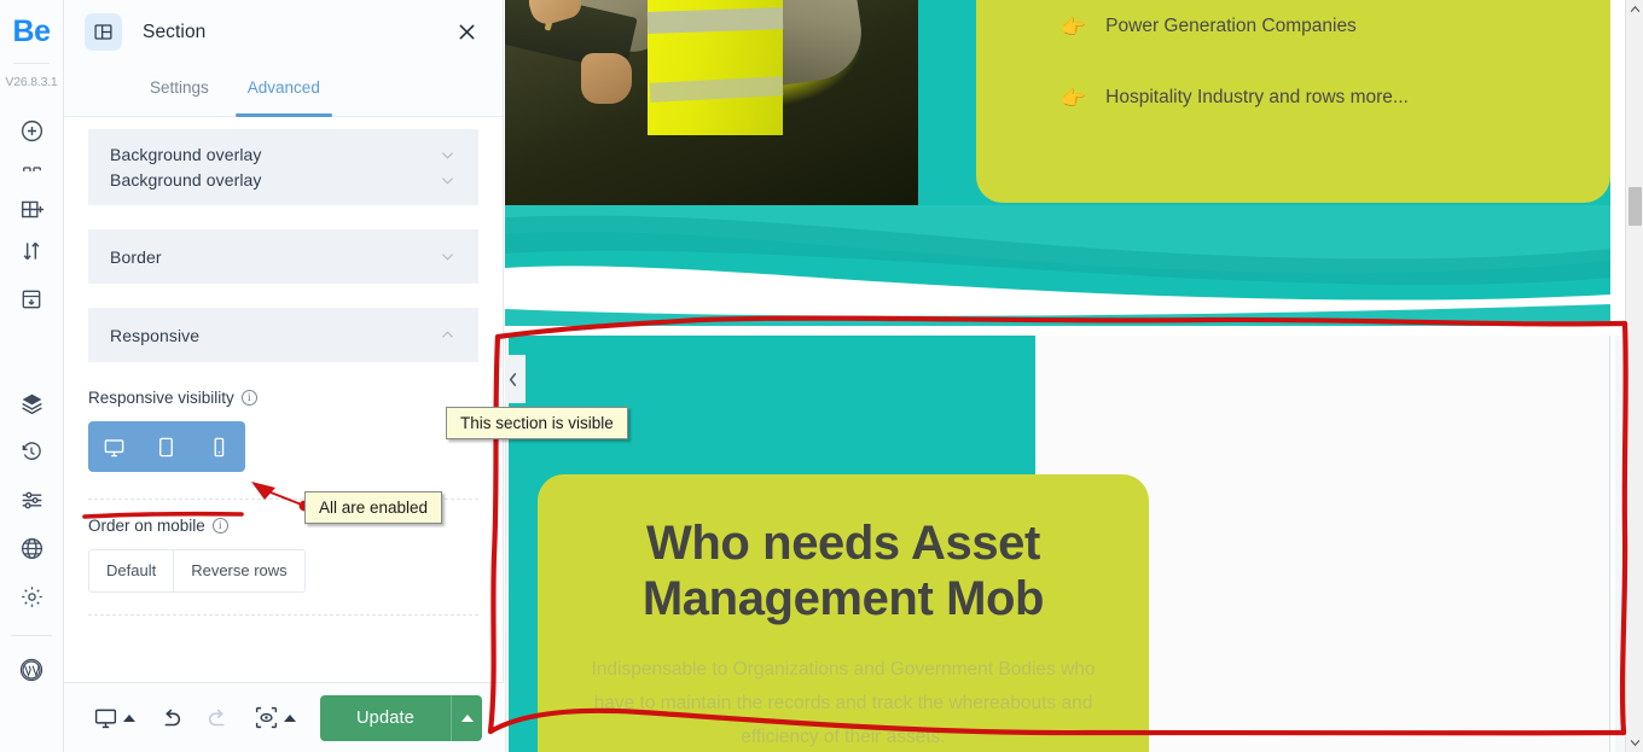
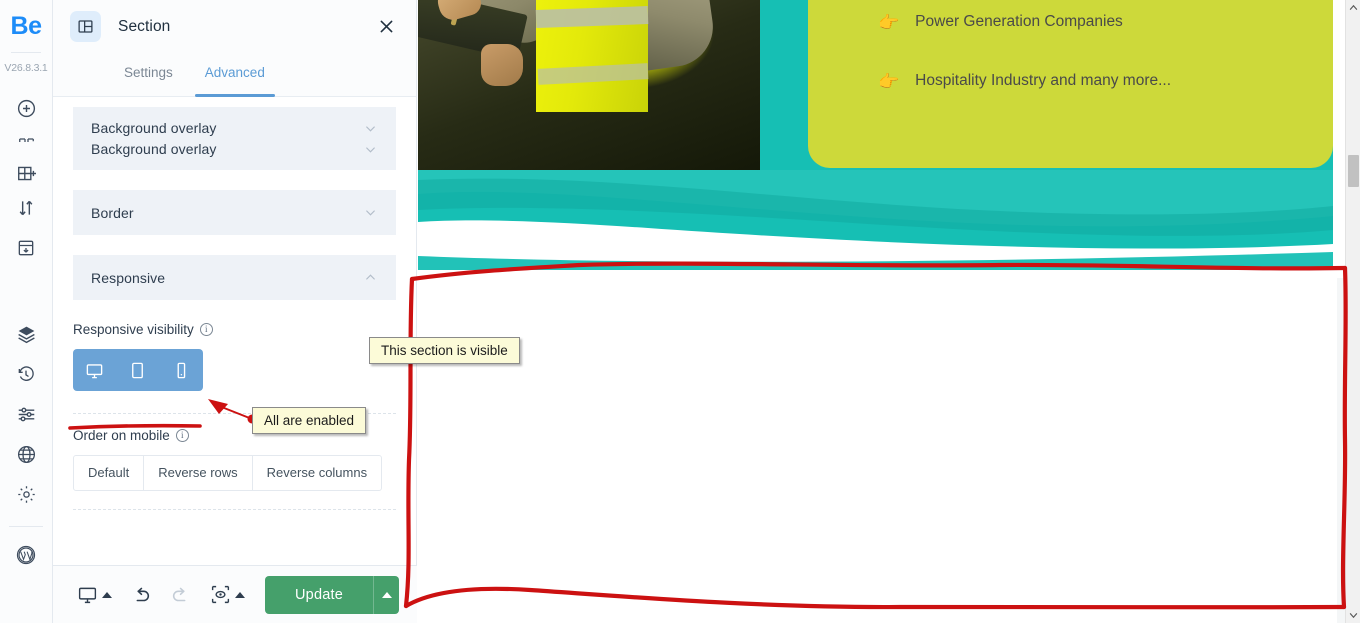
  Be
  V26.8.3.1
  Section
  Settings
  Advanced
  Background overlay
  Background overlay
  Border
  Responsive
  Responsive visibility
  i
  Order on mobile
  i
  Default
  Reverse rows
+ Reverse columns
  Update
  👉
  Power Generation Companies
  👉
- Hospitality Industry and rows more...
+ Hospitality Industry and many more...
- Who needs Asset Management Mob
- Indispensable to Organizations and Government Bodies who have to maintain the records and track the whereabouts and efficiency of their assets.
  This section is visible
  All are enabled
